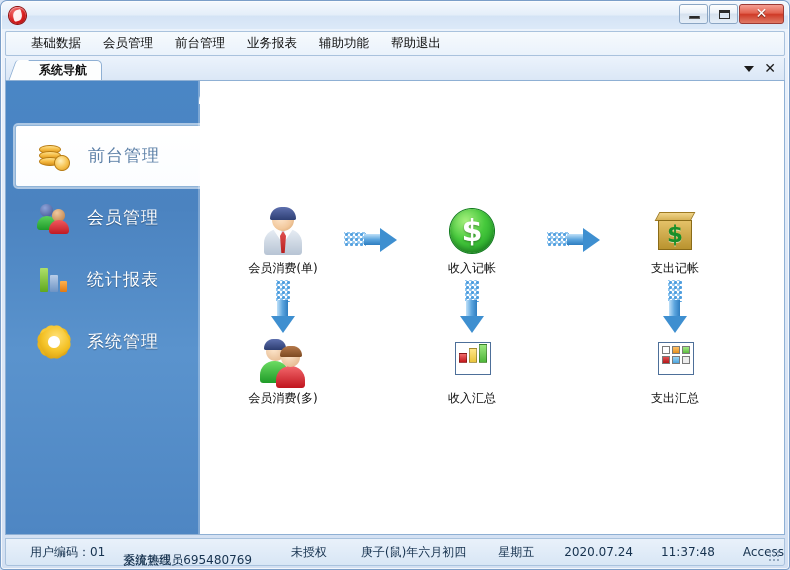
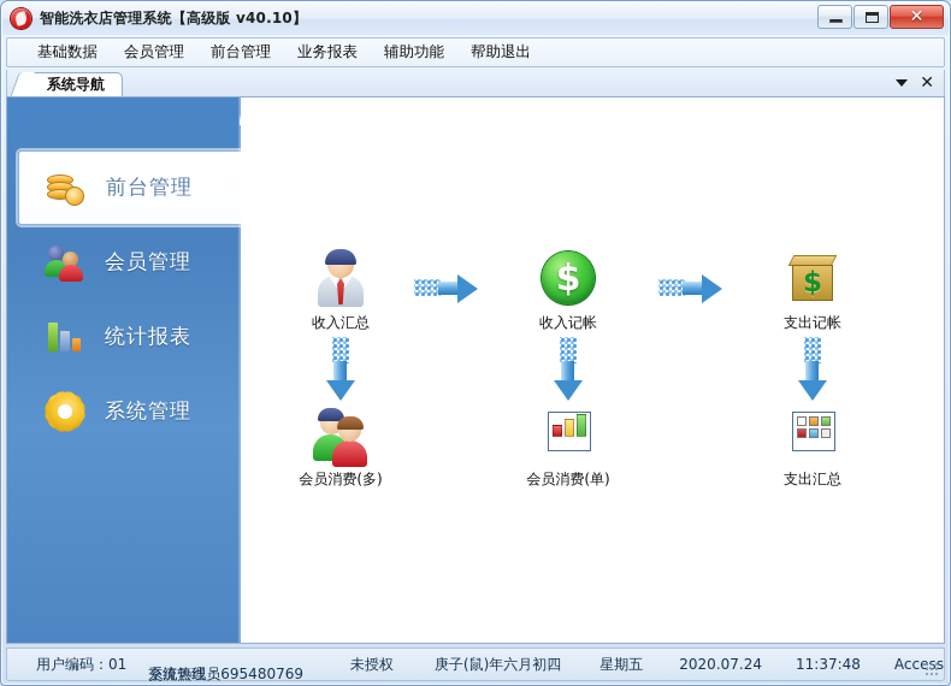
+ 智能洗衣店管理系统【高级版 v40.10】
  ✕
  基础数据
  会员管理
  前台管理
  业务报表
  辅助功能
  帮助退出
  系统导航
  ✕
  前台管理
  会员管理
  统计报表
  系统管理
- 会员消费(单)
+ 收入汇总
  $
  收入记帐
  $
  支出记帐
  会员消费(多)
- 收入汇总
+ 会员消费(单)
  支出汇总
  用户编码：01
  系统管理员
  交流热线：695480769
  未授权
  庚子(鼠)年六月初四
  星期五
  2020.07.24
  11:37:48
  Access
